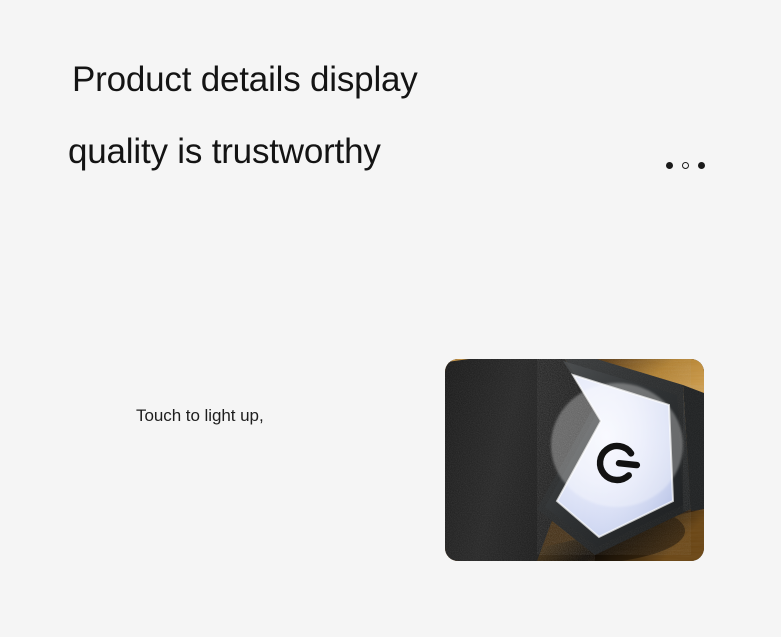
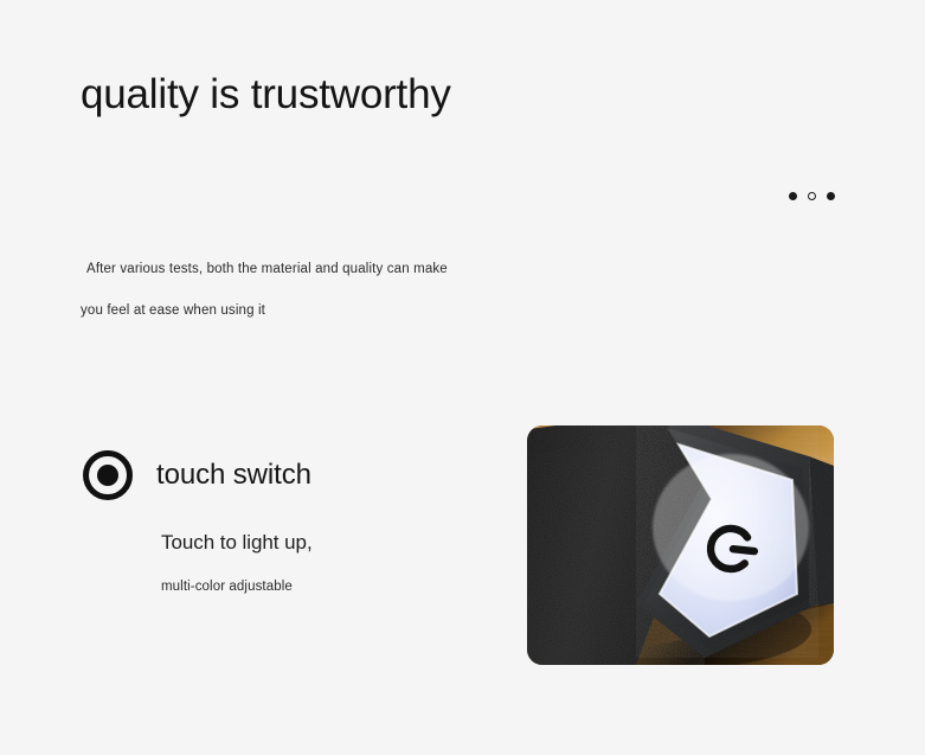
- Product details display
  quality is trustworthy
+ After various tests, both the material and quality can make
+ you feel at ease when using it
+ touch switch
  Touch to light up,
+ multi-color adjustable
